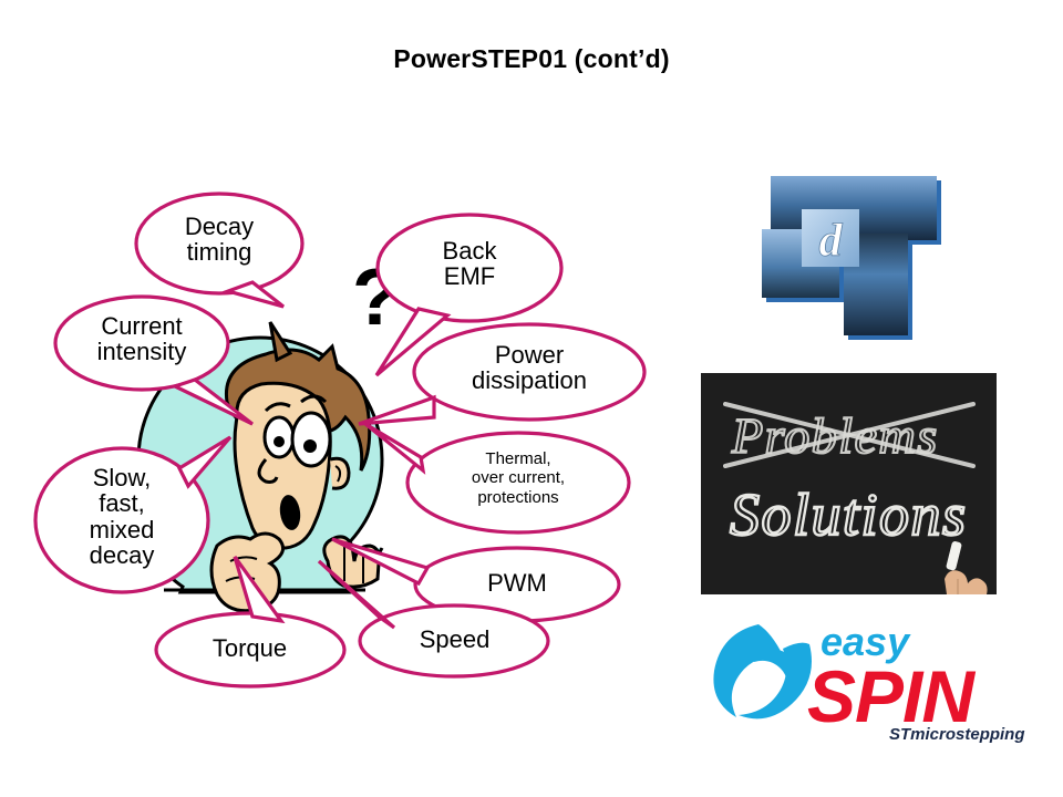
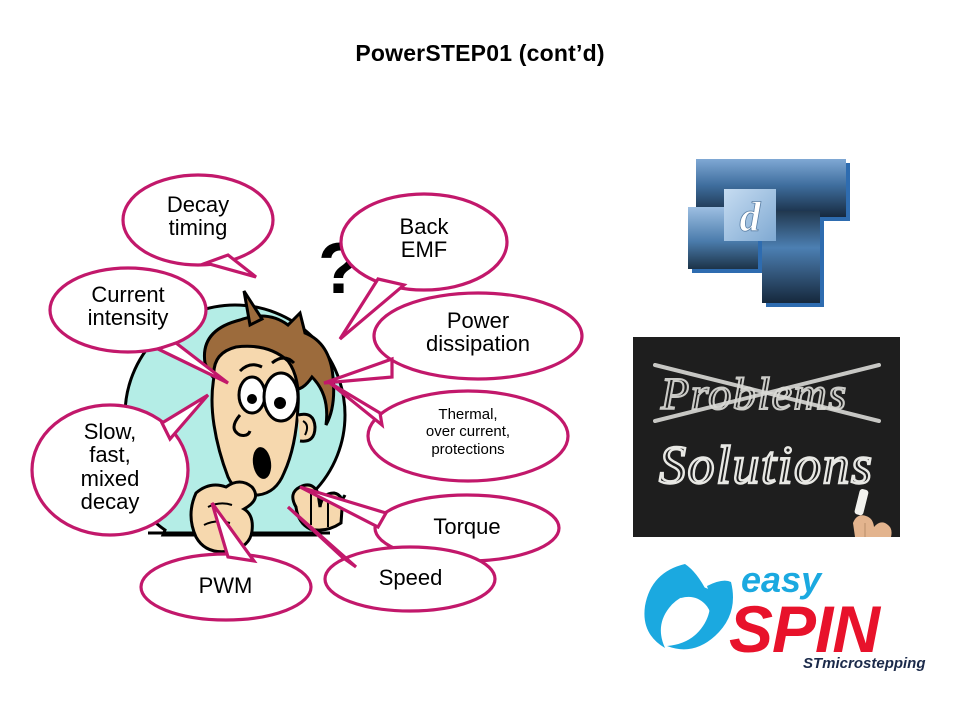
  PowerSTEP01 (cont’d)
  ?
  Decay
  timing
  Back
  EMF
  Current
  intensity
  Power
  dissipation
  Thermal,
  over current,
  protections
  Slow,
  fast,
  mixed
  decay
- PWM
+ Torque
  Speed
- Torque
+ PWM
  d
  Probems
  Solutions
  easy
  SPIN
  STmicrostepping
